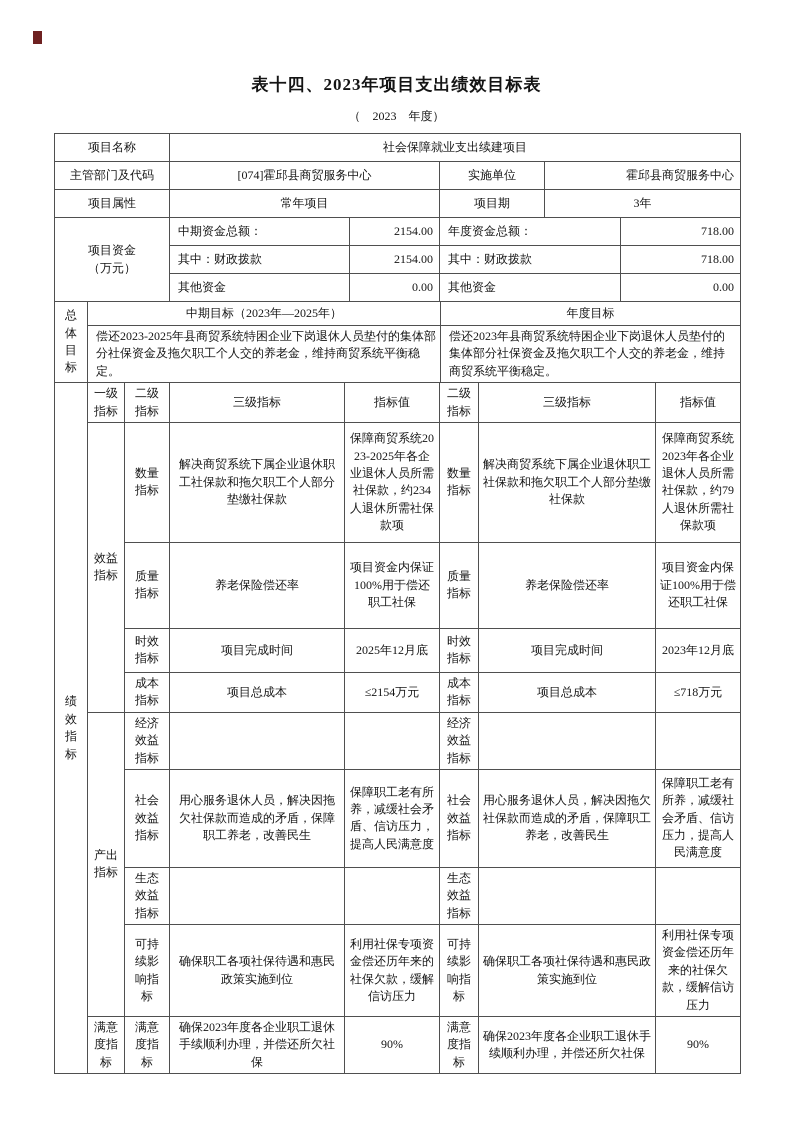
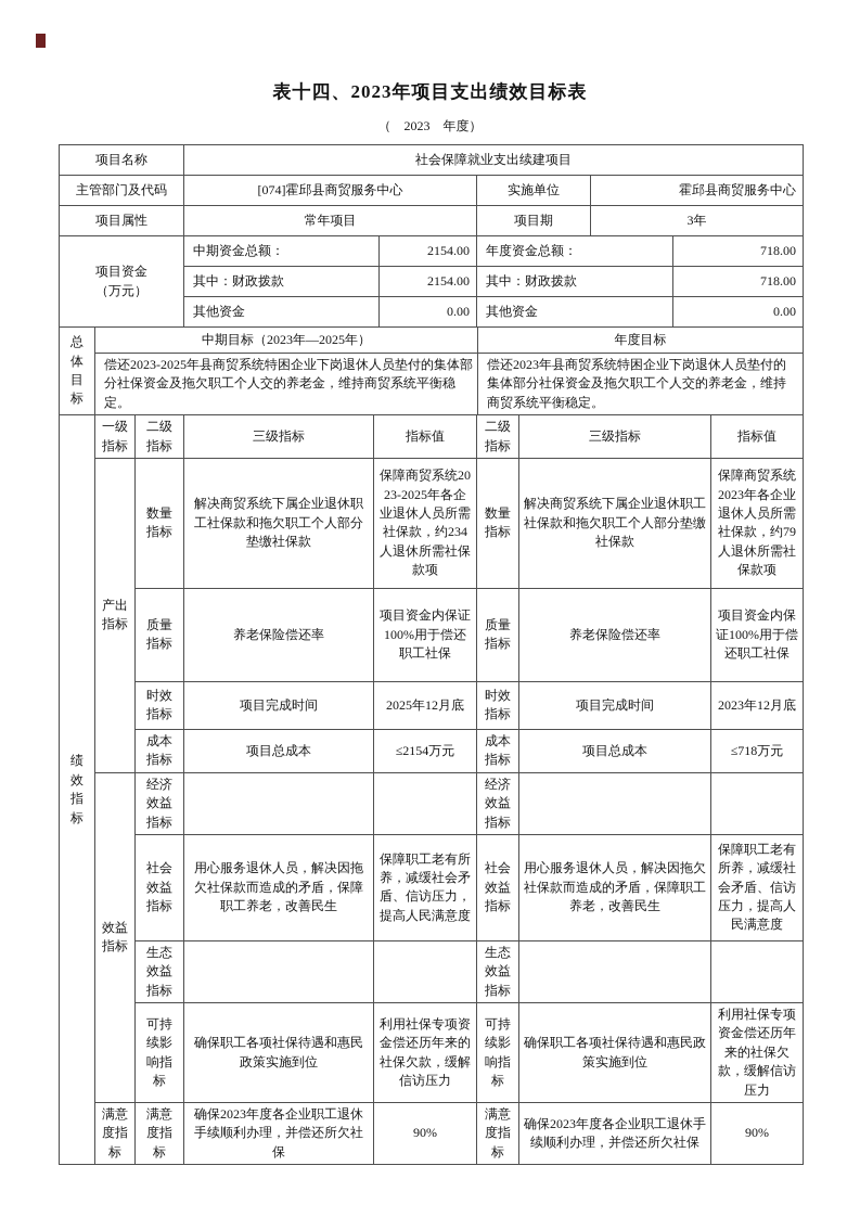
  表十四、2023年项目支出绩效目标表
  （ 2023 年度）
  项目名称	社会保障就业支出续建项目
  主管部门及代码	[074]霍邱县商贸服务中心	实施单位	霍邱县商贸服务中心
  项目属性	常年项目	项目期	3年
  项目资金 （万元）	中期资金总额：	2154.00	年度资金总额：	718.00
  其中：财政拨款	2154.00	其中：财政拨款	718.00
  其他资金	0.00	其他资金	0.00
  总体目标	中期目标（2023年—2025年）	年度目标
  偿还2023-2025年县商贸系统特困企业下岗退休人员垫付的集体部分社保资金及拖欠职工个人交的养老金，维持商贸系统平衡稳定。	偿还2023年县商贸系统特困企业下岗退休人员垫付的集体部分社保资金及拖欠职工个人交的养老金，维持商贸系统平衡稳定。
  绩效指标	一级指标	二级指标	三级指标	指标值	二级指标	三级指标	指标值
- 效益指标	数量指标	解决商贸系统下属企业退休职工社保款和拖欠职工个人部分垫缴社保款	保障商贸系统2023-2025年各企业退休人员所需社保款，约234人退休所需社保款项	数量指标	解决商贸系统下属企业退休职工社保款和拖欠职工个人部分垫缴社保款	保障商贸系统2023年各企业退休人员所需社保款，约79人退休所需社保款项
+ 产出指标	数量指标	解决商贸系统下属企业退休职工社保款和拖欠职工个人部分垫缴社保款	保障商贸系统2023-2025年各企业退休人员所需社保款，约234人退休所需社保款项	数量指标	解决商贸系统下属企业退休职工社保款和拖欠职工个人部分垫缴社保款	保障商贸系统2023年各企业退休人员所需社保款，约79人退休所需社保款项
  质量指标	养老保险偿还率	项目资金内保证100%用于偿还职工社保	质量指标	养老保险偿还率	项目资金内保证100%用于偿还职工社保
  时效指标	项目完成时间	2025年12月底	时效指标	项目完成时间	2023年12月底
  成本指标	项目总成本	≤2154万元	成本指标	项目总成本	≤718万元
- 产出指标	经济效益指标			经济效益指标
+ 效益指标	经济效益指标			经济效益指标
  社会效益指标	用心服务退休人员，解决因拖欠社保款而造成的矛盾，保障职工养老，改善民生	保障职工老有所养，减缓社会矛盾、信访压力，提高人民满意度	社会效益指标	用心服务退休人员，解决因拖欠社保款而造成的矛盾，保障职工养老，改善民生	保障职工老有所养，减缓社会矛盾、信访压力，提高人民满意度
  生态效益指标			生态效益指标
  可持续影响指标	确保职工各项社保待遇和惠民政策实施到位	利用社保专项资金偿还历年来的社保欠款，缓解信访压力	可持续影响指标	确保职工各项社保待遇和惠民政策实施到位	利用社保专项资金偿还历年来的社保欠款，缓解信访压力
  满意度指标	满意度指标	确保2023年度各企业职工退休手续顺利办理，并偿还所欠社保	90%	满意度指标	确保2023年度各企业职工退休手续顺利办理，并偿还所欠社保	90%
